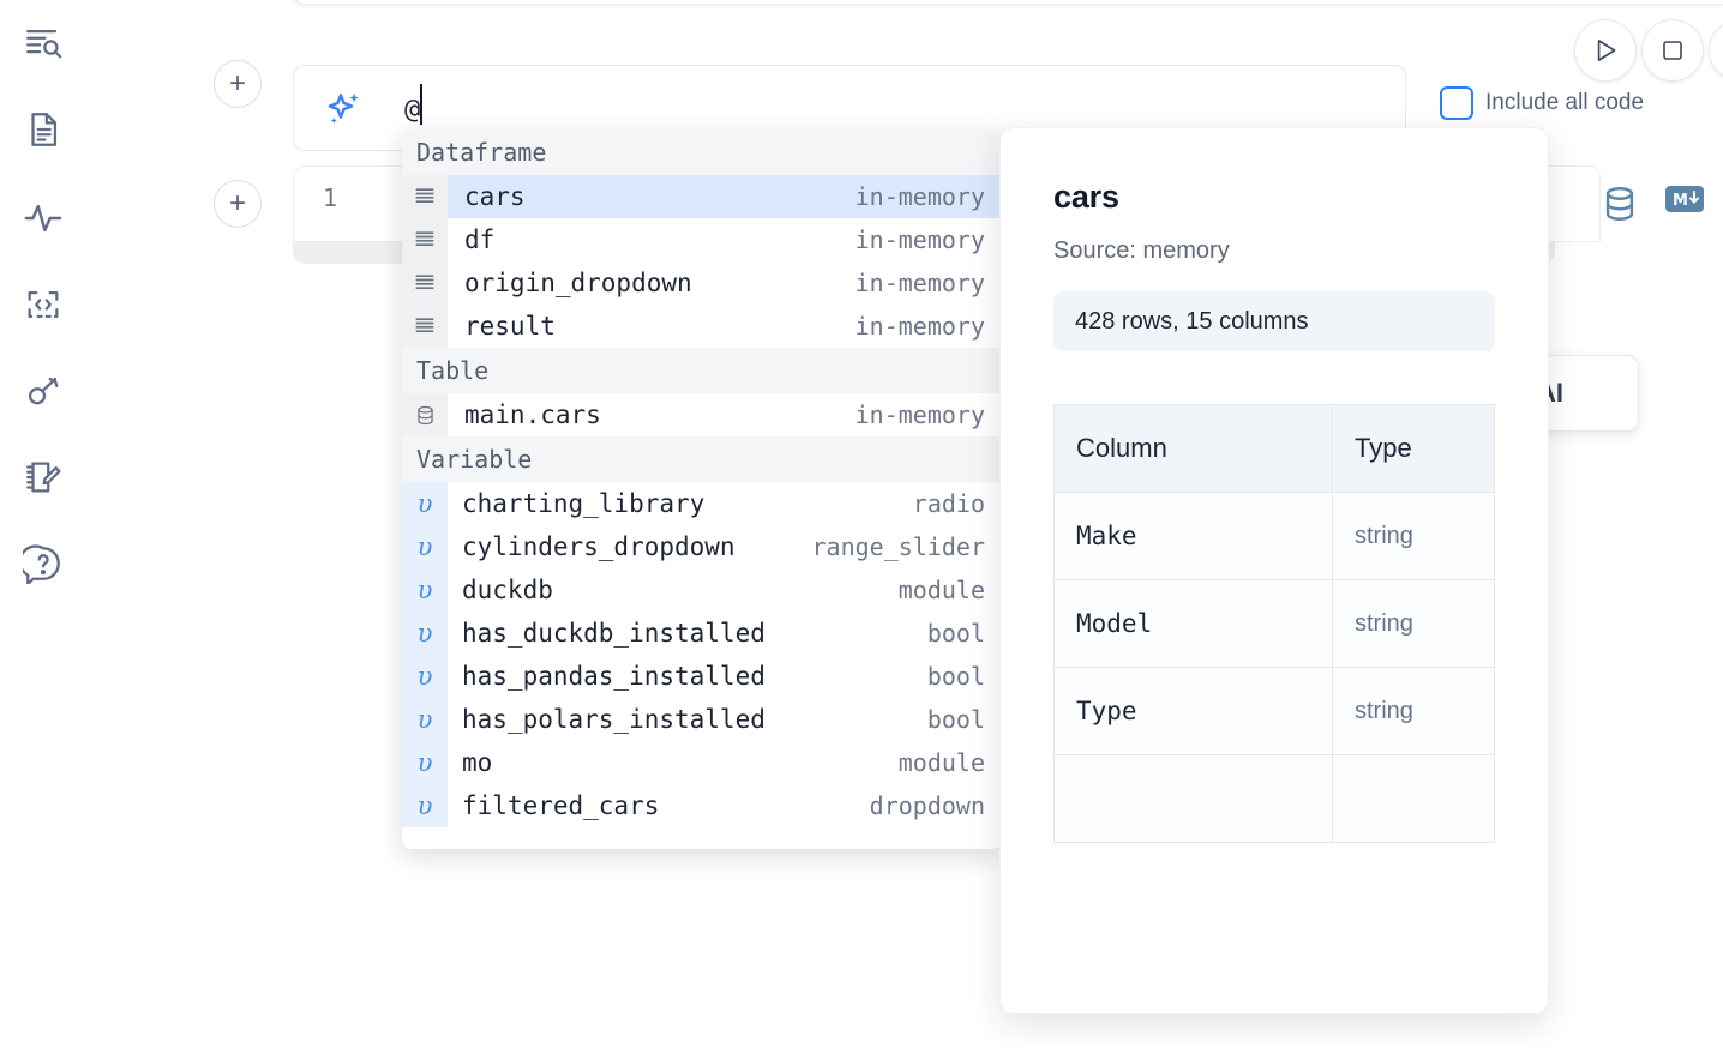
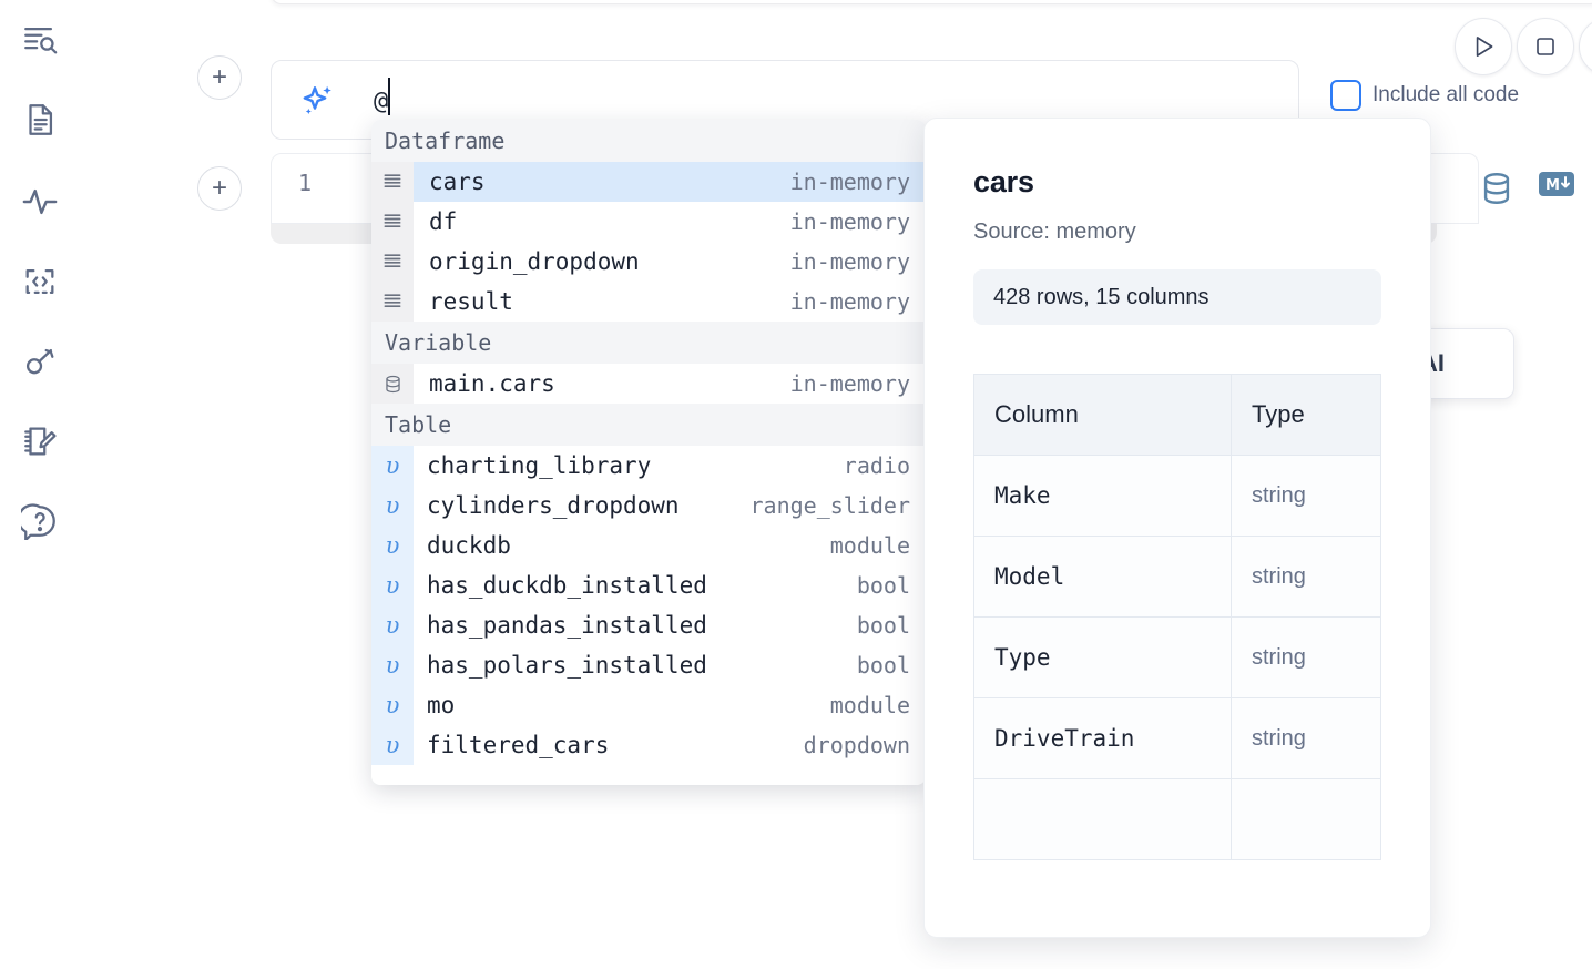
  +
  +
  @
  Include all code
  1
  M
  Dataframe
  cars
  in-memory
  df
  in-memory
  origin_dropdown
  in-memory
  result
  in-memory
- Table
+ Variable
  main.cars
  in-memory
- Variable
+ Table
  υ
  charting_library
  radio
  υ
  cylinders_dropdown
  range_slider
  υ
  duckdb
  module
  υ
  has_duckdb_installed
  bool
  υ
  has_pandas_installed
  bool
  υ
  has_polars_installed
  bool
  υ
  mo
  module
  υ
  filtered_cars
  dropdown
  cars
  Source: memory
  428 rows, 15 columns
  Column	Type
  Make	string
  Model	string
  Type	string
+ DriveTrain	string
